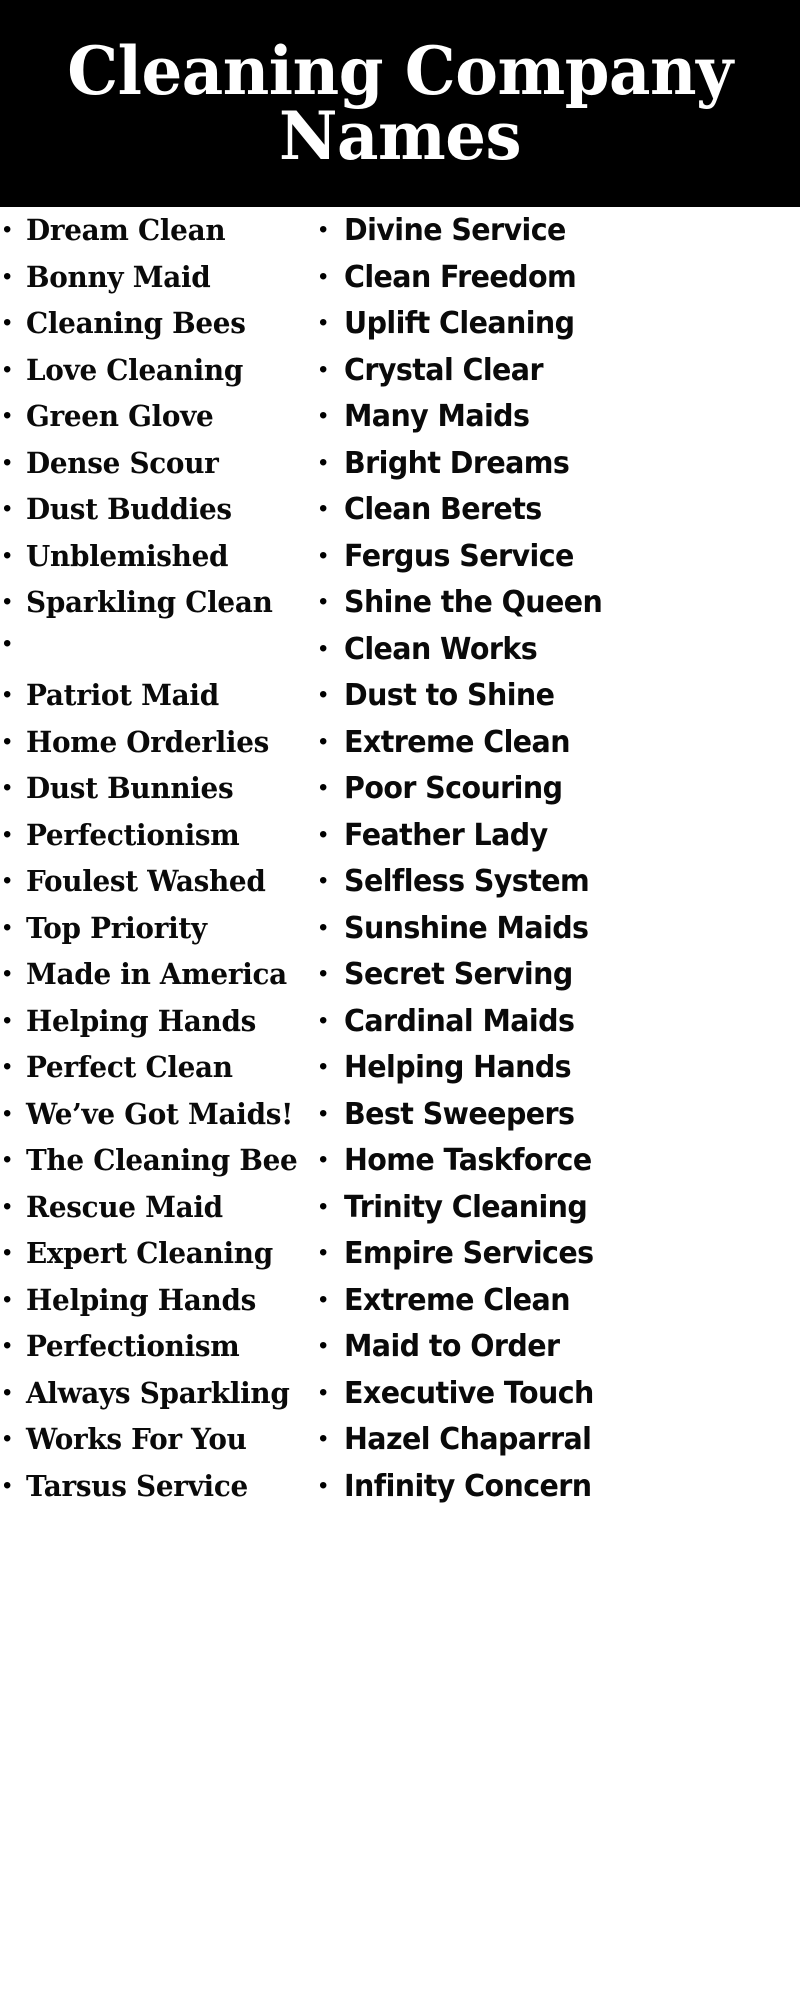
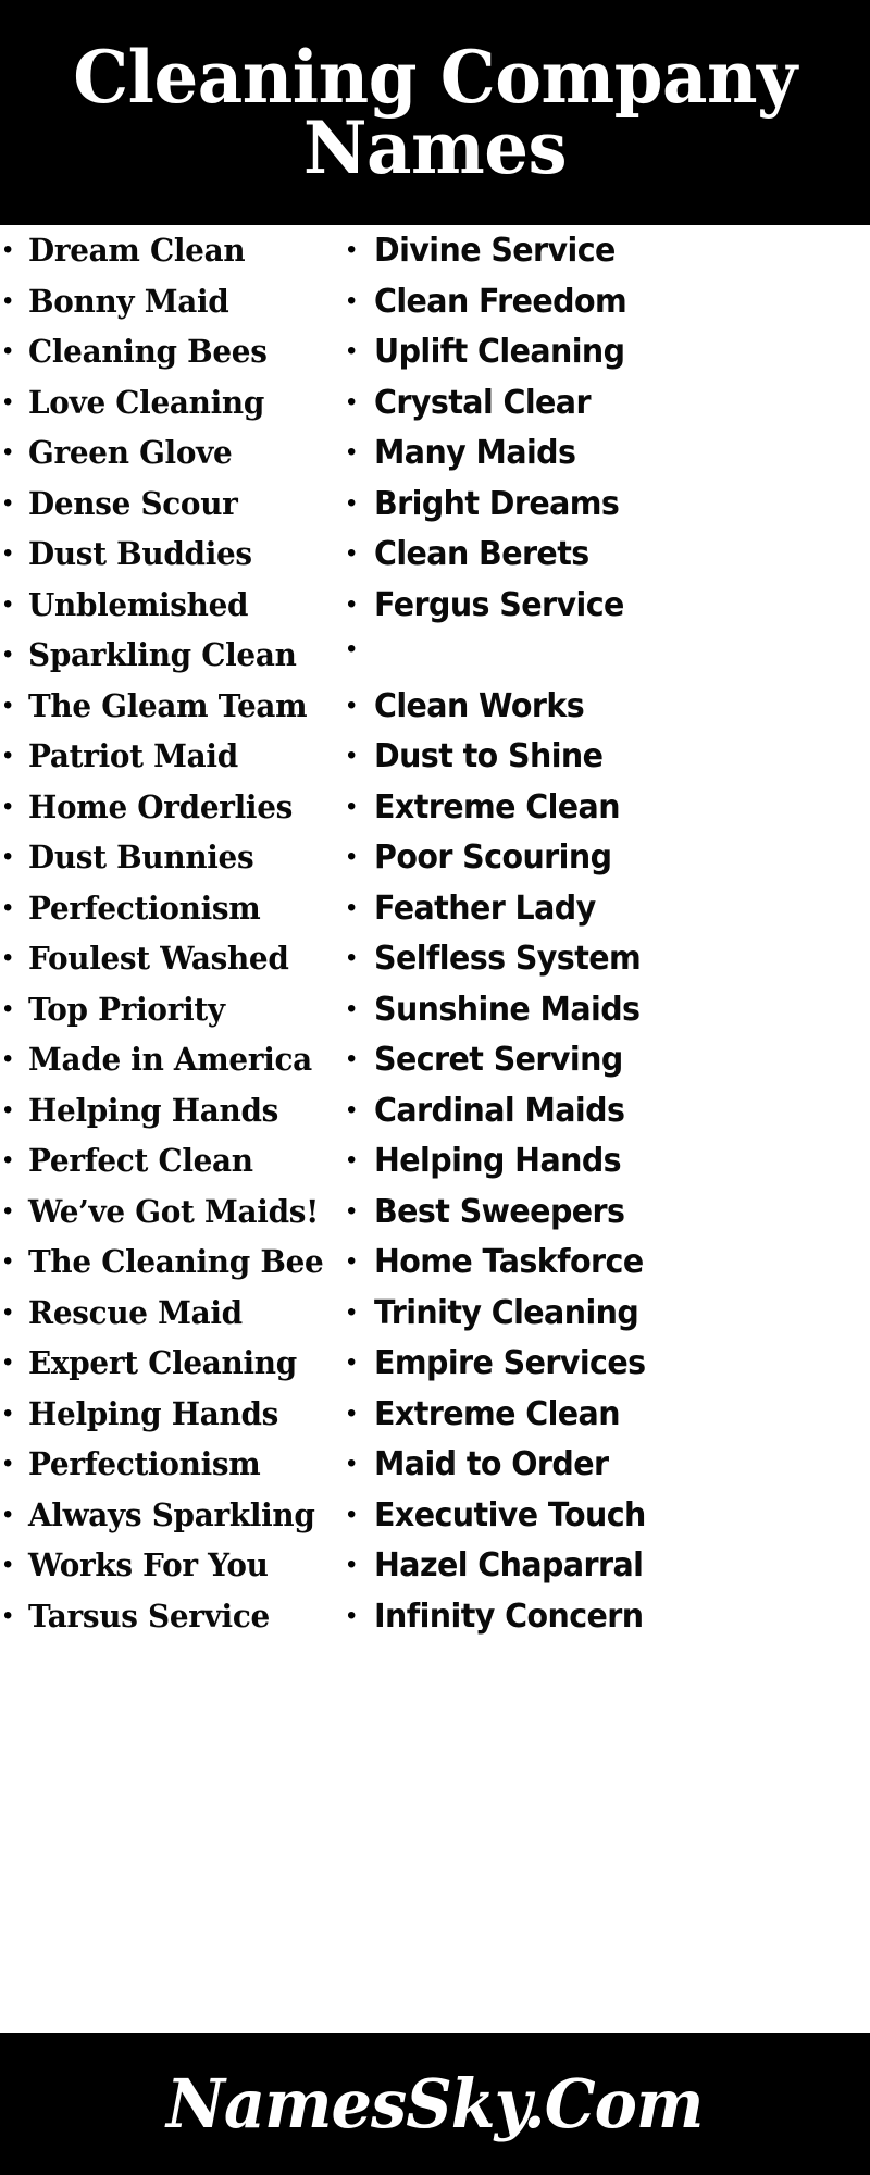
  Cleaning Company Names
  •
  Dream Clean
  •
  Bonny Maid
  •
  Cleaning Bees
  •
  Love Cleaning
  •
  Green Glove
  •
  Dense Scour
  •
  Dust Buddies
  •
  Unblemished
  •
  Sparkling Clean
  •
+ The Gleam Team
  •
  Patriot Maid
  •
  Home Orderlies
  •
  Dust Bunnies
  •
  Perfectionism
  •
  Foulest Washed
  •
  Top Priority
  •
  Made in America
  •
  Helping Hands
  •
  Perfect Clean
  •
  We’ve Got Maids!
  •
  The Cleaning Bee
  •
  Rescue Maid
  •
  Expert Cleaning
  •
  Helping Hands
  •
  Perfectionism
  •
  Always Sparkling
  •
  Works For You
  •
  Tarsus Service
  •
  Divine Service
  •
  Clean Freedom
  •
  Uplift Cleaning
  •
  Crystal Clear
  •
  Many Maids
  •
  Bright Dreams
  •
  Clean Berets
  •
  Fergus Service
  •
- Shine the Queen
  •
  Clean Works
  •
  Dust to Shine
  •
  Extreme Clean
  •
  Poor Scouring
  •
  Feather Lady
  •
  Selfless System
  •
  Sunshine Maids
  •
  Secret Serving
  •
  Cardinal Maids
  •
  Helping Hands
  •
  Best Sweepers
  •
  Home Taskforce
  •
  Trinity Cleaning
  •
  Empire Services
  •
  Extreme Clean
  •
  Maid to Order
  •
  Executive Touch
  •
  Hazel Chaparral
  •
  Infinity Concern
+ NamesSky.Com
